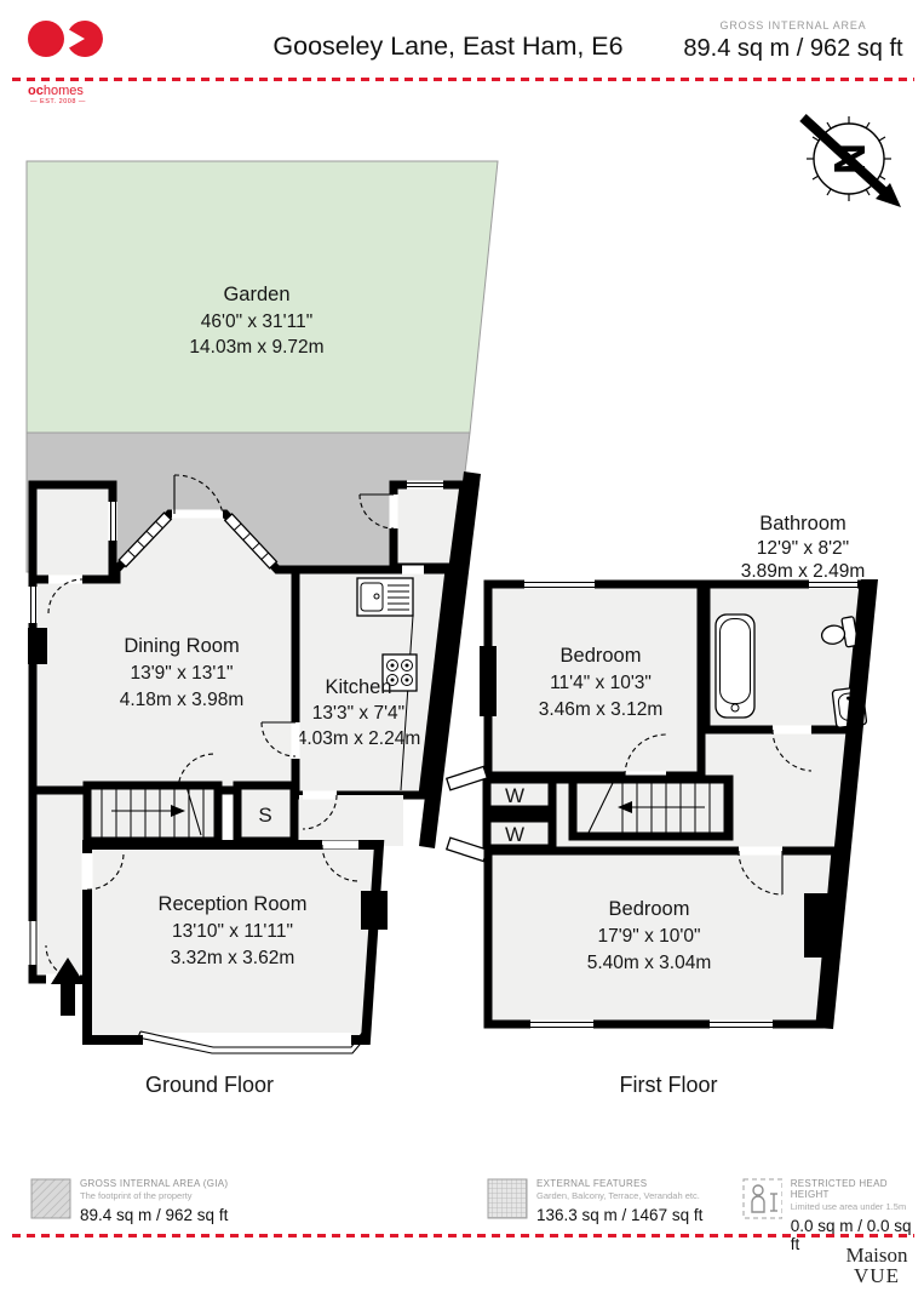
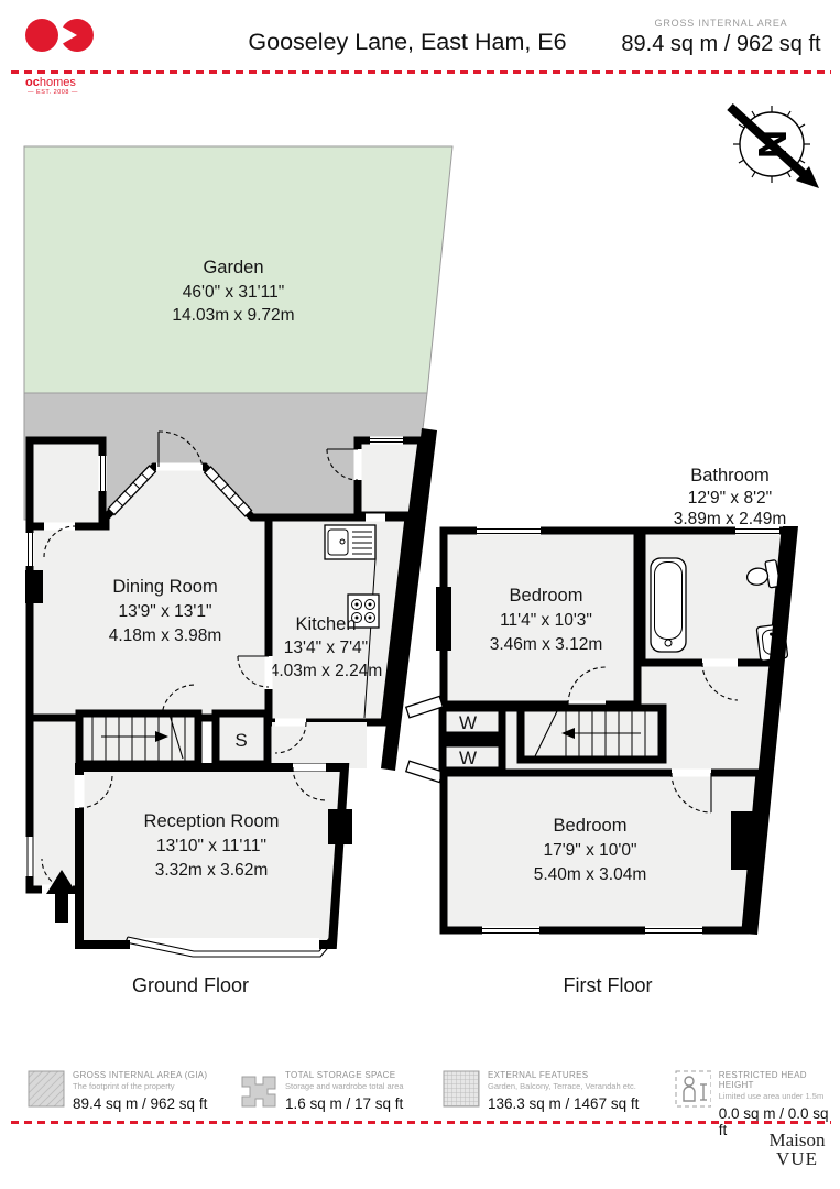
  ochomes
  Gooseley Lane, East Ham, E6
  GROSS INTERNAL AREA
  89.4 sq m / 962 sq ft
  Garden
  46'0" x 31'11"
  14.03m x 9.72m
  Dining Room
  13'9" x 13'1"
  4.18m x 3.98m
  Kitchen
- 13'3" x 7'4"
+ 13'4" x 7'4"
  4.03m x 2.24m
  S
  Reception Room
  13'10" x 11'11"
  3.32m x 3.62m
  Ground Floor
  Bathroom
  12'9" x 8'2"
  3.89m x 2.49m
  Bedroom
  11'4" x 10'3"
  3.46m x 3.12m
  W
  W
  Bedroom
  17'9" x 10'0"
  5.40m x 3.04m
  First Floor
  GROSS INTERNAL AREA (GIA)
  The footprint of the property
  89.4 sq m / 962 sq ft
+ TOTAL STORAGE SPACE
+ Storage and wardrobe total area
+ 1.6 sq m / 17 sq ft
  EXTERNAL FEATURES
  Garden, Balcony, Terrace, Verandah etc.
  136.3 sq m / 1467 sq ft
  RESTRICTED HEAD HEIGHT
  Limited use area under 1.5m
  0.0 sq m / 0.0 sq ft
  Maison
  VUE
